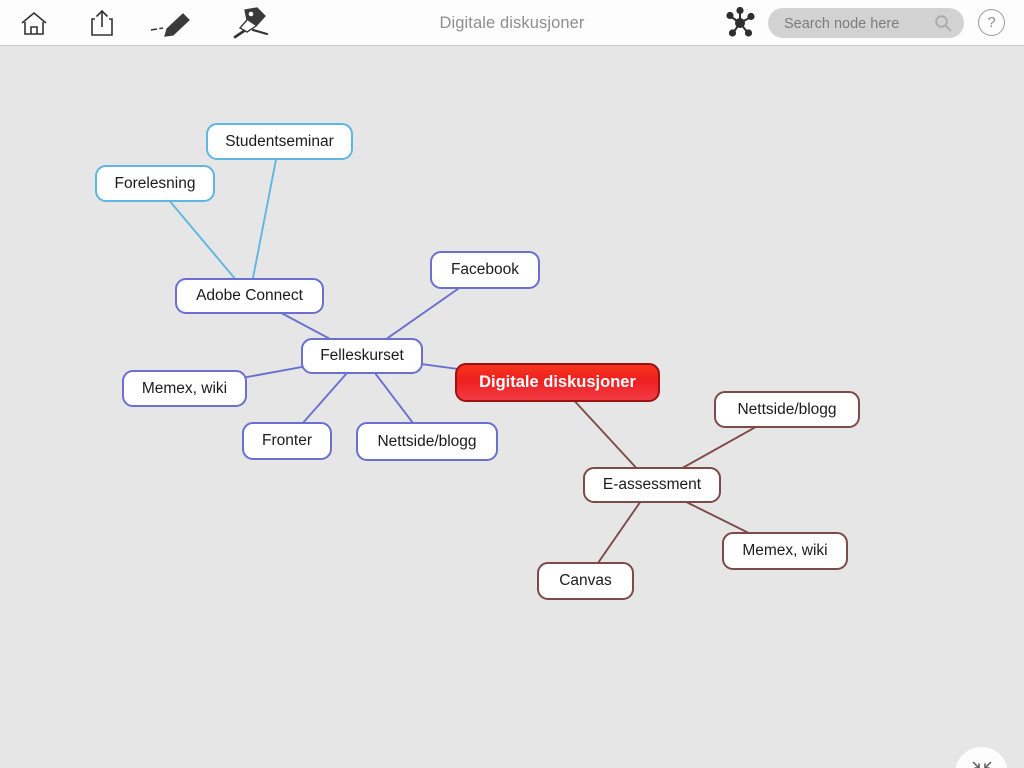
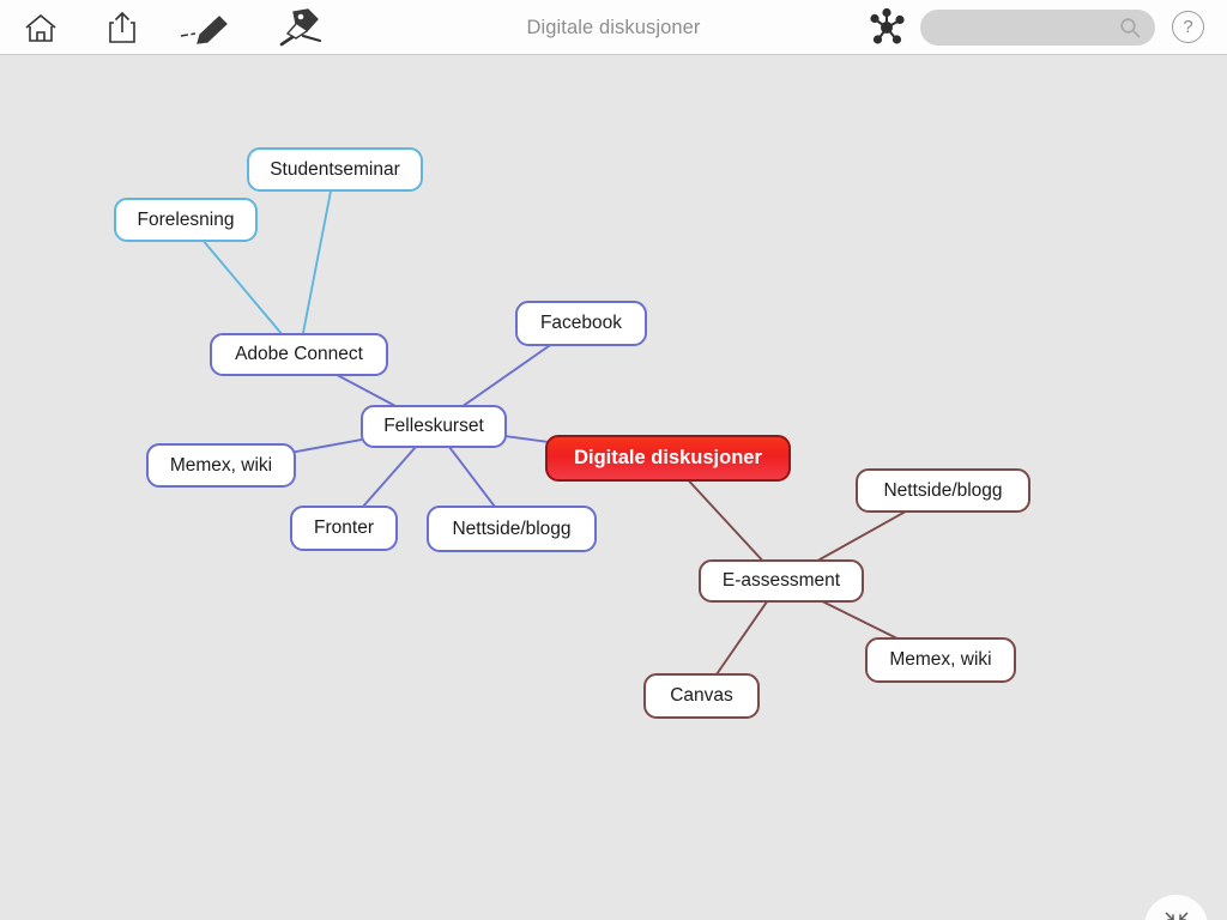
  Digitale diskusjoner
- Search node here
  ?
  Digitale diskusjoner
  Studentseminar
  Forelesning
  Adobe Connect
  Facebook
  Felleskurset
  Memex, wiki
  Fronter
  Nettside/blogg
  Nettside/blogg
  E-assessment
  Memex, wiki
  Canvas
